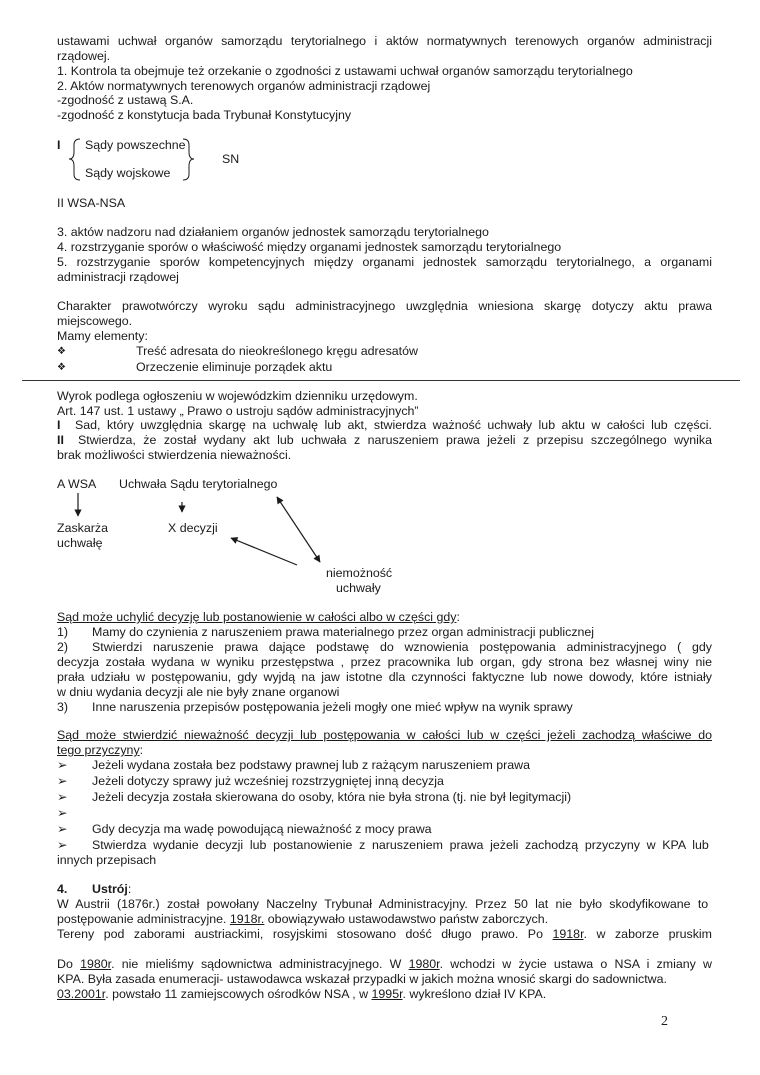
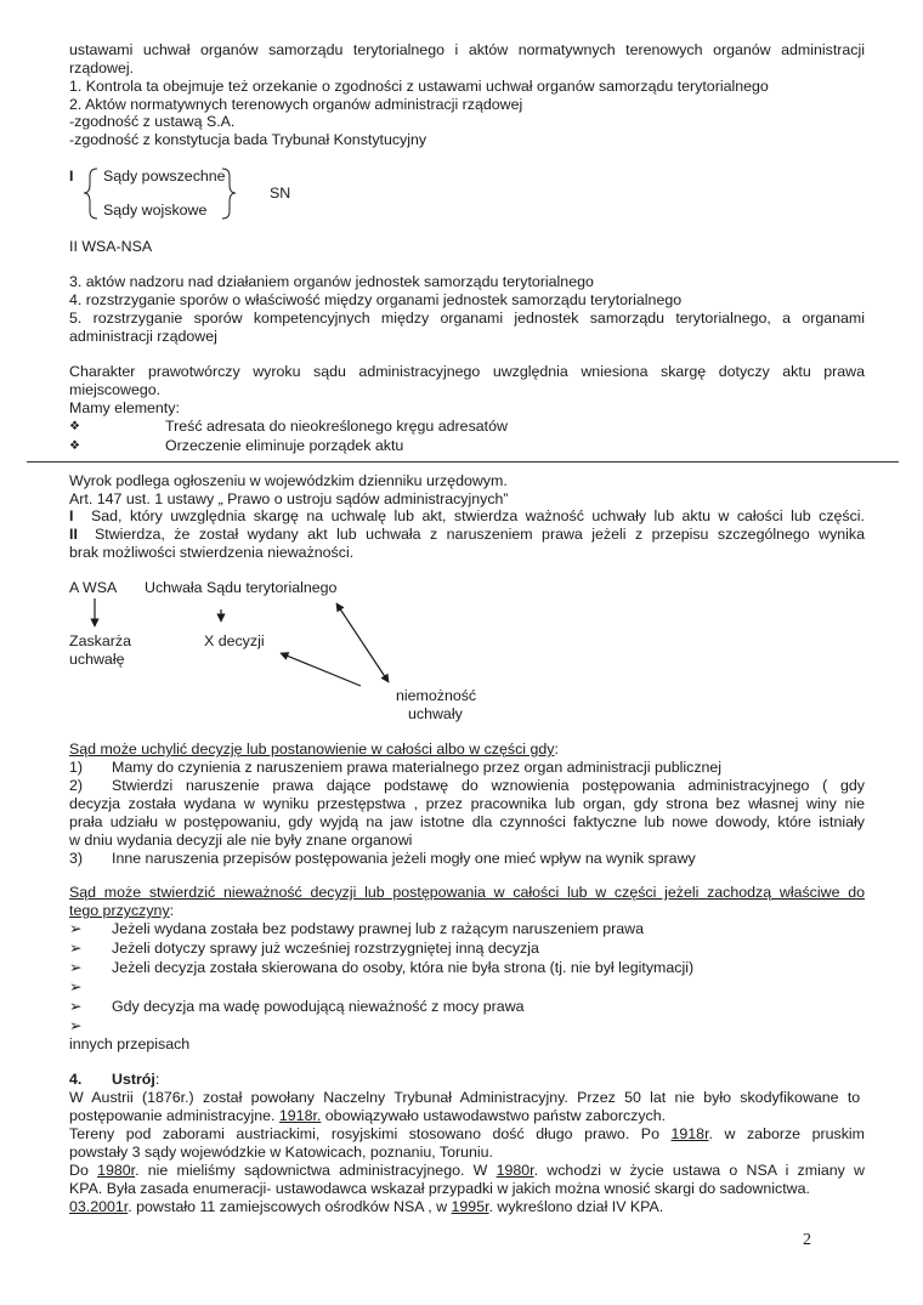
  ustawami uchwał organów samorządu terytorialnego i aktów normatywnych terenowych organów administracji
  rządowej.
  1. Kontrola ta obejmuje też orzekanie o zgodności z ustawami uchwał organów samorządu terytorialnego
  2. Aktów normatywnych terenowych organów administracji rządowej
  -zgodność z ustawą S.A.
  -zgodność z konstytucja bada Trybunał Konstytucyjny
  I
  Sądy powszechne
  Sądy wojskowe
  SN
  II WSA-NSA
  3. aktów nadzoru nad działaniem organów jednostek samorządu terytorialnego
  4. rozstrzyganie sporów o właściwość między organami jednostek samorządu terytorialnego
  5. rozstrzyganie sporów kompetencyjnych między organami jednostek samorządu terytorialnego, a organami
  administracji rządowej
  Charakter prawotwórczy wyroku sądu administracyjnego uwzględnia wniesiona skargę dotyczy aktu prawa
  miejscowego.
  Mamy elementy:
  ❖
  Treść adresata do nieokreślonego kręgu adresatów
  ❖
  Orzeczenie eliminuje porządek aktu
  Wyrok podlega ogłoszeniu w wojewódzkim dzienniku urzędowym.
  Art. 147 ust. 1 ustawy „ Prawo o ustroju sądów administracyjnych”
  I
  Sad, który uwzględnia skargę na uchwalę lub akt, stwierdza ważność uchwały lub aktu w całości lub części.
  II
  Stwierdza, że został wydany akt lub uchwała z naruszeniem prawa jeżeli z przepisu szczególnego wynika
  brak możliwości stwierdzenia nieważności.
  A WSA
  Uchwała Sądu terytorialnego
  Zaskarża
  uchwałę
  X decyzji
  niemożność
  uchwały
  Sąd może uchylić decyzję lub postanowienie w całości albo w części gdy:
  1)
  Mamy do czynienia z naruszeniem prawa materialnego przez organ administracji publicznej
  2)
  Stwierdzi naruszenie prawa dające podstawę do wznowienia postępowania administracyjnego ( gdy
  decyzja została wydana w wyniku przestępstwa , przez pracownika lub organ, gdy strona bez własnej winy nie
  prała udziału w postępowaniu, gdy wyjdą na jaw istotne dla czynności faktyczne lub nowe dowody, które istniały
  w dniu wydania decyzji ale nie były znane organowi
  3)
  Inne naruszenia przepisów postępowania jeżeli mogły one mieć wpływ na wynik sprawy
  Sąd może stwierdzić nieważność decyzji lub postępowania w całości lub w części jeżeli zachodzą właściwe do
  tego przyczyny:
  ➢
  Jeżeli wydana została bez podstawy prawnej lub z rażącym naruszeniem prawa
  ➢
  Jeżeli dotyczy sprawy już wcześniej rozstrzygniętej inną decyzja
  ➢
  Jeżeli decyzja została skierowana do osoby, która nie była strona (tj. nie był legitymacji)
  ➢
  ➢
  Gdy decyzja ma wadę powodującą nieważność z mocy prawa
  ➢
- Stwierdza wydanie decyzji lub postanowienie z naruszeniem prawa jeżeli zachodzą przyczyny w KPA lub
  innych przepisach
  4.
  Ustrój:
  W Austrii (1876r.) został powołany Naczelny Trybunał Administracyjny. Przez 50 lat nie było skodyfikowane to
  postępowanie administracyjne. 1918r. obowiązywało ustawodawstwo państw zaborczych.
  Tereny pod zaborami austriackimi, rosyjskimi stosowano dość długo prawo. Po 1918r. w zaborze pruskim
+ powstały 3 sądy wojewódzkie w Katowicach, poznaniu, Toruniu.
  Do 1980r. nie mieliśmy sądownictwa administracyjnego. W 1980r. wchodzi w życie ustawa o NSA i zmiany w
  KPA. Była zasada enumeracji- ustawodawca wskazał przypadki w jakich można wnosić skargi do sadownictwa.
  03.2001r. powstało 11 zamiejscowych ośrodków NSA , w 1995r. wykreślono dział IV KPA.
  2
